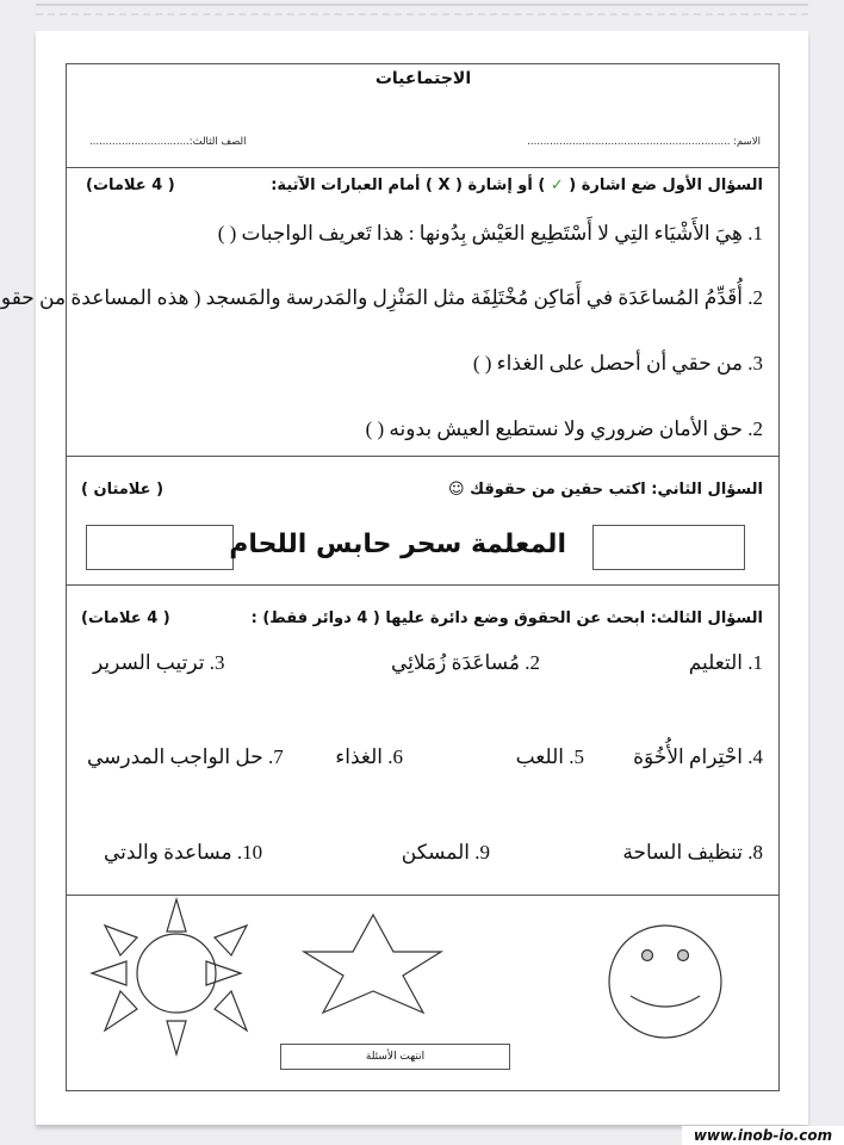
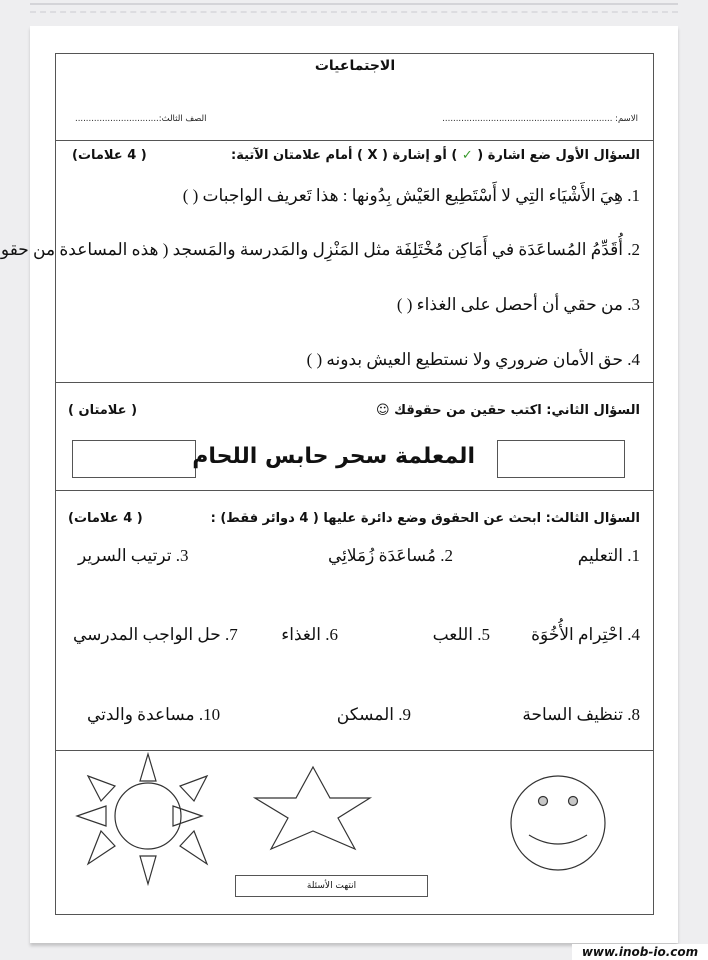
  الاجتماعيات
  الاسم: ...............................................................
  الصف الثالث:...............................
- السؤال الأول ضع اشارة ( ✓ ) أو إشارة ( X ) أمام العبارات الآتية:
+ السؤال الأول ضع اشارة ( ✓ ) أو إشارة ( X ) أمام علامتان الآتية:
  ( 4 علامات)
  1. هِيَ الأَشْيَاء التِي لا أَسْتَطِيع العَيْش بِدُونها : هذا تَعريف الواجبات ( )
  2. أُقَدِّمُ المُساعَدَة في أَمَاكِن مُخْتَلِفَة مثل المَنْزِل والمَدرسة والمَسجد ( هذه المساعدة من حقو
  3. من حقي أن أحصل على الغذاء ( )
- 2. حق الأمان ضروري ولا نستطيع العيش بدونه ( )
+ 4. حق الأمان ضروري ولا نستطيع العيش بدونه ( )
  السؤال الثاني: اكتب حقين من حقوقك ☺
  ( علامتان )
  المعلمة سحر حابس اللحام
  السؤال الثالث: ابحث عن الحقوق وضع دائرة عليها ( 4 دوائر فقط) :
  ( 4 علامات)
  1. التعليم
  2. مُساعَدَة زُمَلائِي
  3. ترتيب السرير
  4. احْتِرام الأُخُوَة
  5. اللعب
  6. الغذاء
  7. حل الواجب المدرسي
  8. تنظيف الساحة
  9. المسكن
  10. مساعدة والدتي
  انتهت الأسئلة
  www.inob-io.com
